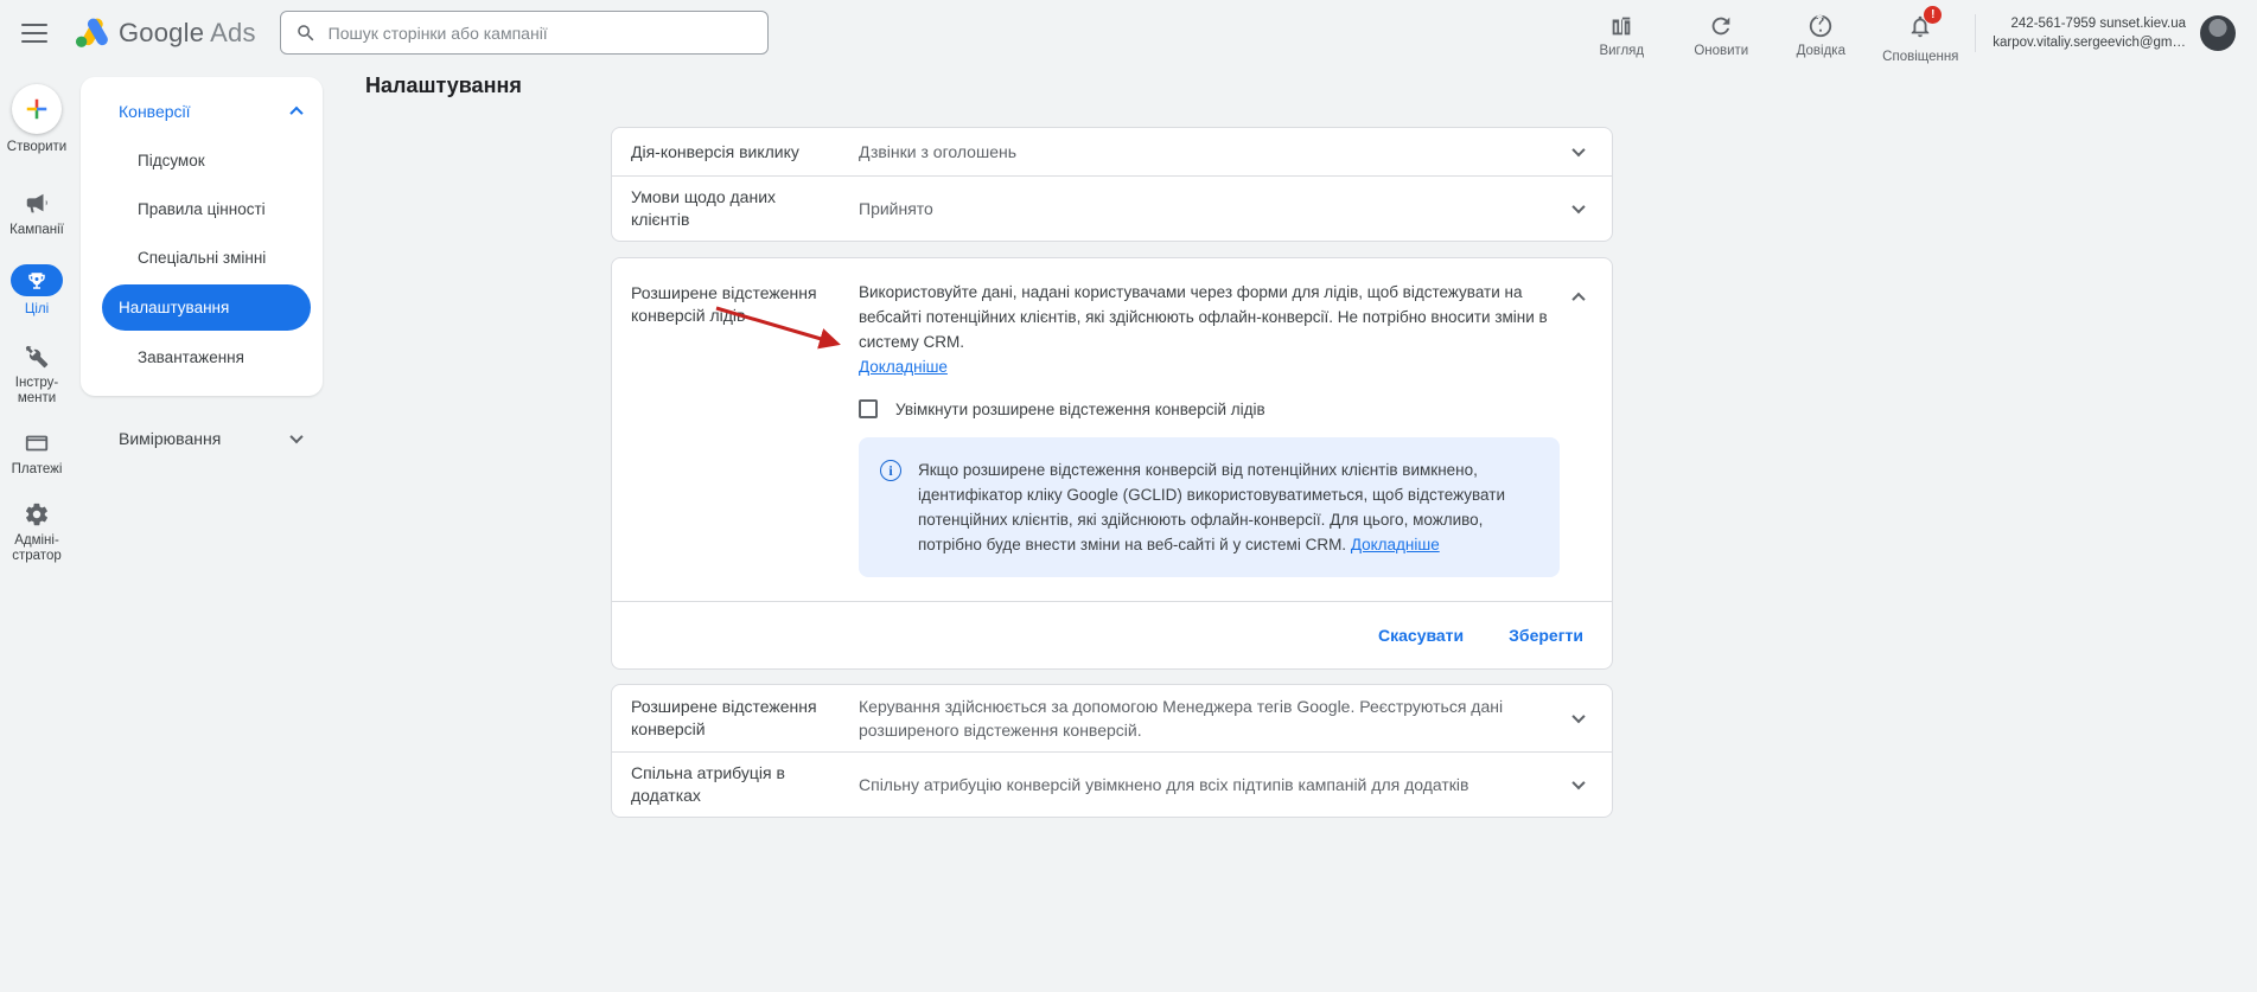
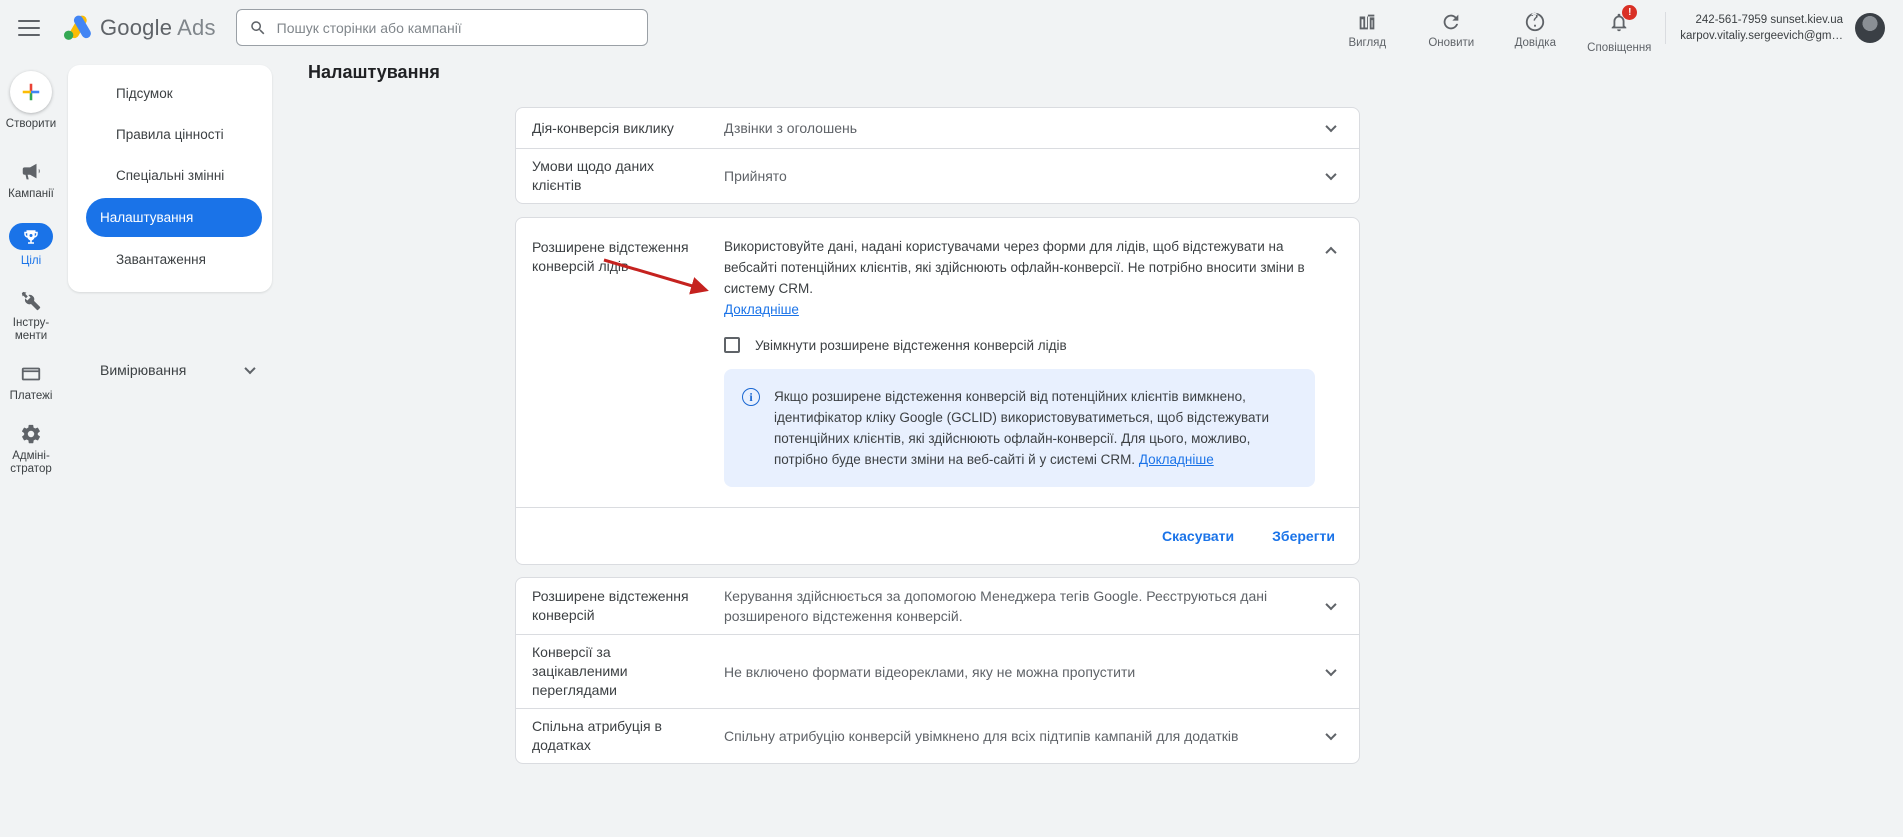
  Google Ads
  Пошук сторінки або кампанії
  Вигляд
  Оновити
  Довідка
  !
  Сповіщення
  242-561-7959 sunset.kiev.ua
  karpov.vitaliy.sergeevich@gm…
  Створити
  Кампанії
  Цілі
  Інстру-менти
  Платежі
  Адміні-стратор
- Конверсії
  Підсумок
  Правила цінності
  Спеціальні змінні
  Налаштування
  Завантаження
  Вимірювання
  Налаштування
  Дія-конверсія виклику
  Дзвінки з оголошень
  Умови щодо даних клієнтів
  Прийнято
  Розширене відстеження конверсій лід
  Використовуйте дані, надані користувачами через форми для лідів, щоб відстежувати на вебсайті потенційних клієнтів, які здійснюють офлайн-конверсії. Не потрібно вносити зміни в систему CRM.
  Докладніше
  Увімкнути розширене відстеження конверсій лідів
  i
  Якщо розширене відстеження конверсій від потенційних клієнтів вимкнено, ідентифікатор кліку Google (GCLID) використовуватиметься, щоб відстежувати потенційних клієнтів, які здійснюють офлайн-конверсії. Для цього, можливо, потрібно буде внести зміни на веб-сайті й у системі CRM. Докладніше
  Скасувати
  Зберегти
  Розширене відстеження конверсій
  Керування здійснюється за допомогою Менеджера тегів Google. Реєструються дані розширеного відстеження конверсій.
+ Конверсії за зацікавленими переглядами
+ Не включено формати відеореклами, яку не можна пропустити
  Спільна атрибуція в додатках
  Спільну атрибуцію конверсій увімкнено для всіх підтипів кампаній для додатків
